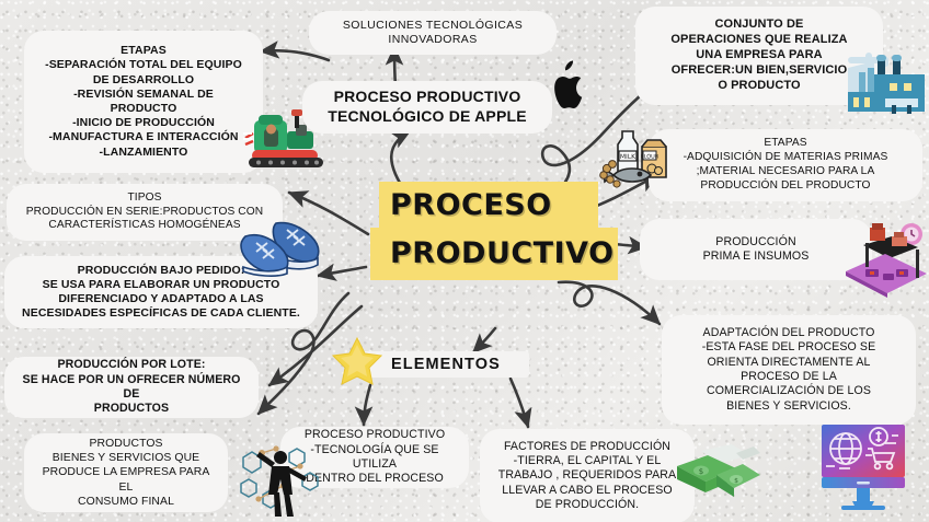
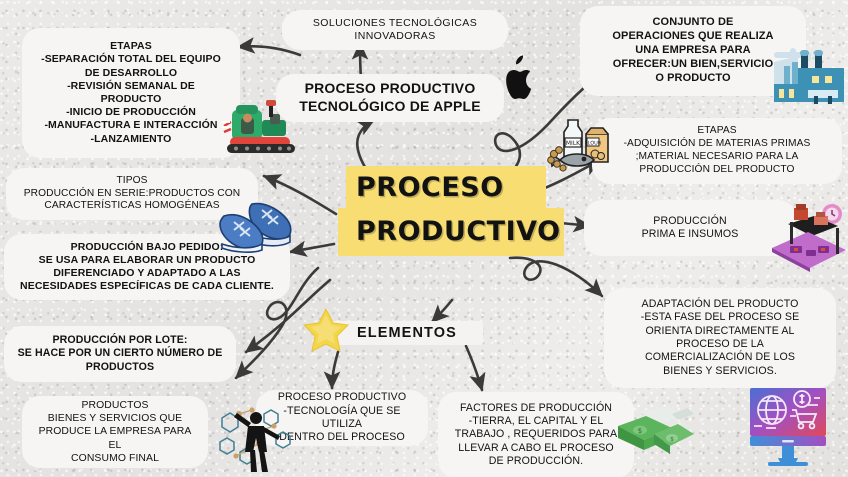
  $
  ETAPAS
  -SEPARACIÓN TOTAL DEL EQUIPO
  DE DESARROLLO
  -REVISIÓN SEMANAL DE
  PRODUCTO
  -INICIO DE PRODUCCIÓN
  -MANUFACTURA E INTERACCIÓN
  -LANZAMIENTO
  SOLUCIONES TECNOLÓGICAS
  INNOVADORAS
  PROCESO PRODUCTIVO
  TECNOLÓGICO DE APPLE
  CONJUNTO DE
  OPERACIONES QUE REALIZA
  UNA EMPRESA PARA
  OFRECER:UN BIEN,SERVICIO
  O PRODUCTO
  ETAPAS
  -ADQUISICIÓN DE MATERIAS PRIMAS
  ;MATERIAL NECESARIO PARA LA
  PRODUCCIÓN DEL PRODUCTO
  PRODUCCIÓN
  PRIMA E INSUMOS
  ADAPTACIÓN DEL PRODUCTO
  -ESTA FASE DEL PROCESO SE
  ORIENTA DIRECTAMENTE AL
  PROCESO DE LA
  COMERCIALIZACIÓN DE LOS
  BIENES Y SERVICIOS.
  TIPOS
  PRODUCCIÓN EN SERIE:PRODUCTOS CON
  CARACTERÍSTICAS HOMOGÉNEAS
  PRODUCCIÓN BAJO PEDIDO
  SE USA PARA ELABORAR UN PRODUCTO
  DIFERENCIADO Y ADAPTADO A LAS
  NECESIDADES ESPECÍFICAS DE CADA CLIENTE.
  PRODUCCIÓN POR LOTE:
- SE HACE POR UN OFRECER NÚMERO DE
+ SE HACE POR UN CIERTO NÚMERO DE
  PRODUCTOS
  PRODUCTOS
  BIENES Y SERVICIOS QUE
  PRODUCE LA EMPRESA PARA EL
  CONSUMO FINAL
  PROCESO PRODUCTIVO
  -TECNOLOGÍA QUE SE UTILIZA
  DNTRO DEL PROCESO
  FACTORES DE PRODUCCIÓN
  -TIERRA, EL CAPITAL Y EL
  TRABAJO , REQUERIDOS PARA
  LLEVAR A CABO EL PROCESO
  DE PRODUCCIÓN.
  PROCESO
  PRODUCTIVO
  ELEMENTOS
